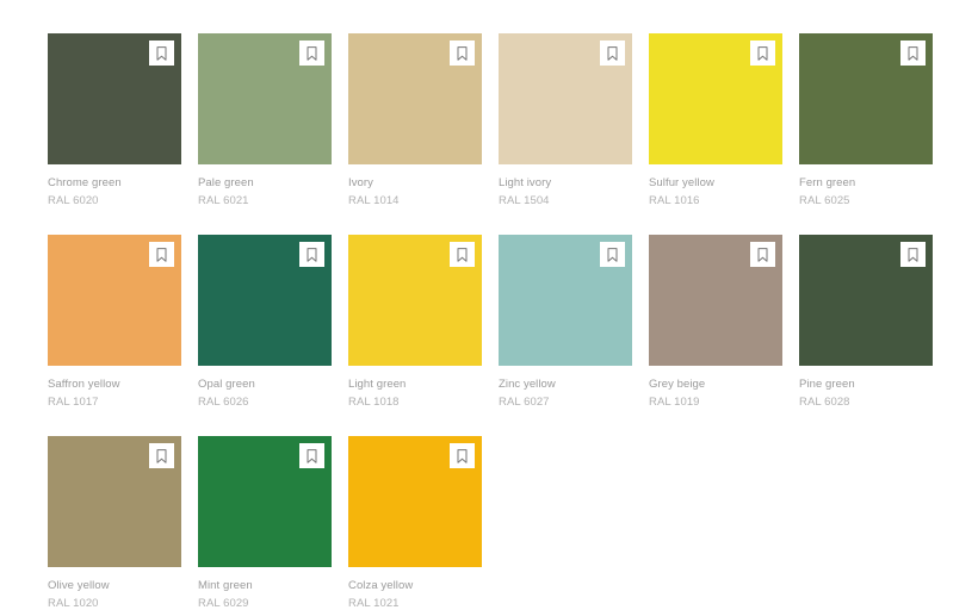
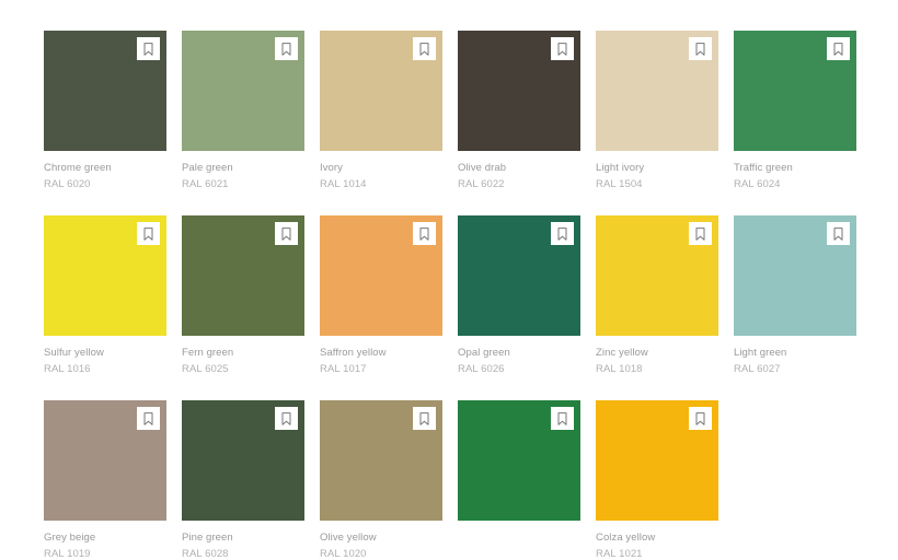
  Chrome green
  RAL 6020
  Pale green
  RAL 6021
  Ivory
  RAL 1014
+ Olive drab
+ RAL 6022
  Light ivory
  RAL 1504
+ Traffic green
+ RAL 6024
  Sulfur yellow
  RAL 1016
  Fern green
  RAL 6025
  Saffron yellow
  RAL 1017
  Opal green
  RAL 6026
- Light green
+ Zinc yellow
  RAL 1018
- Zinc yellow
+ Light green
  RAL 6027
  Grey beige
  RAL 1019
  Pine green
  RAL 6028
  Olive yellow
  RAL 1020
- Mint green
- RAL 6029
  Colza yellow
  RAL 1021
